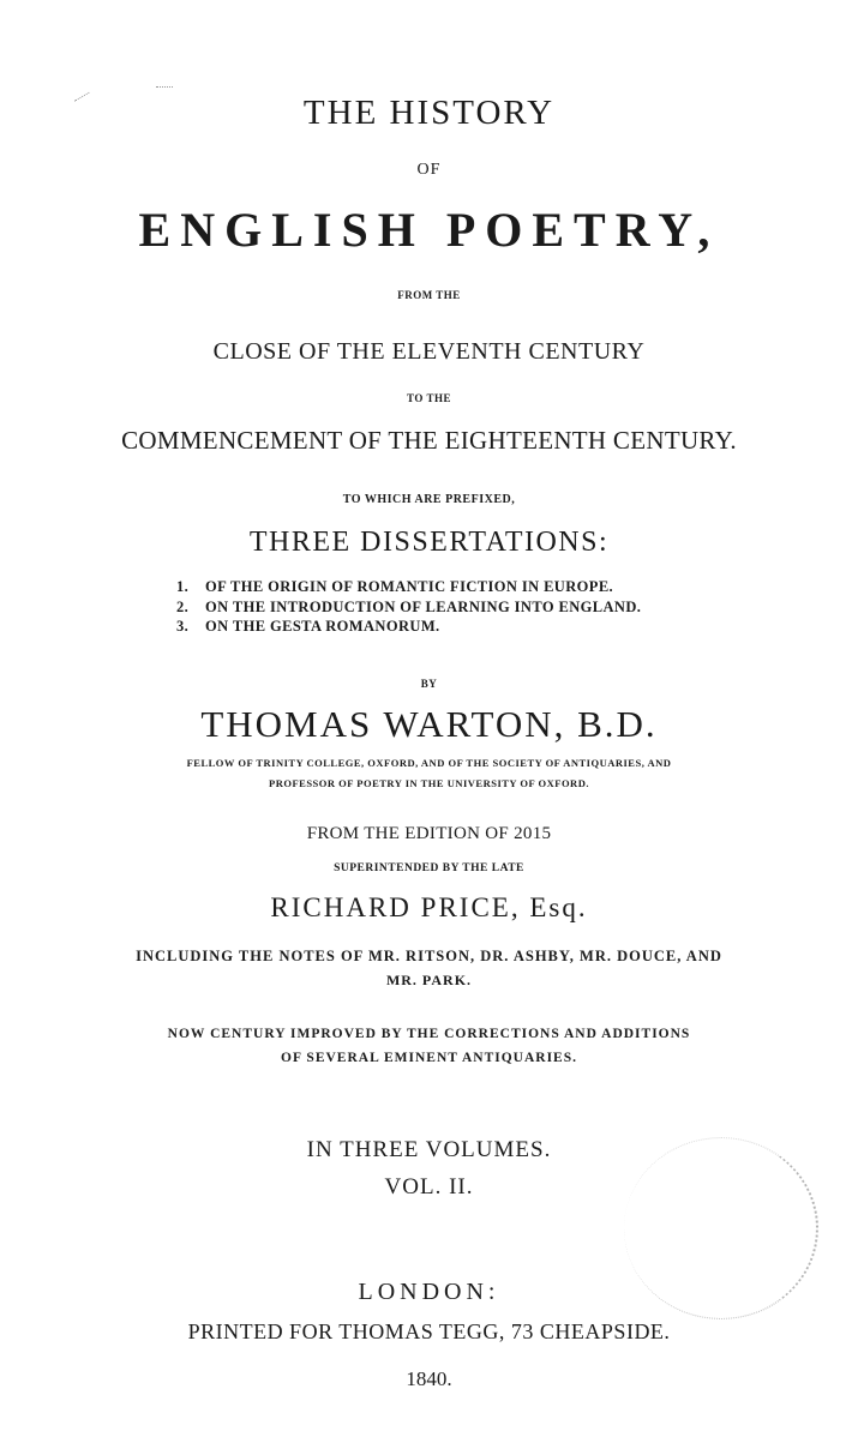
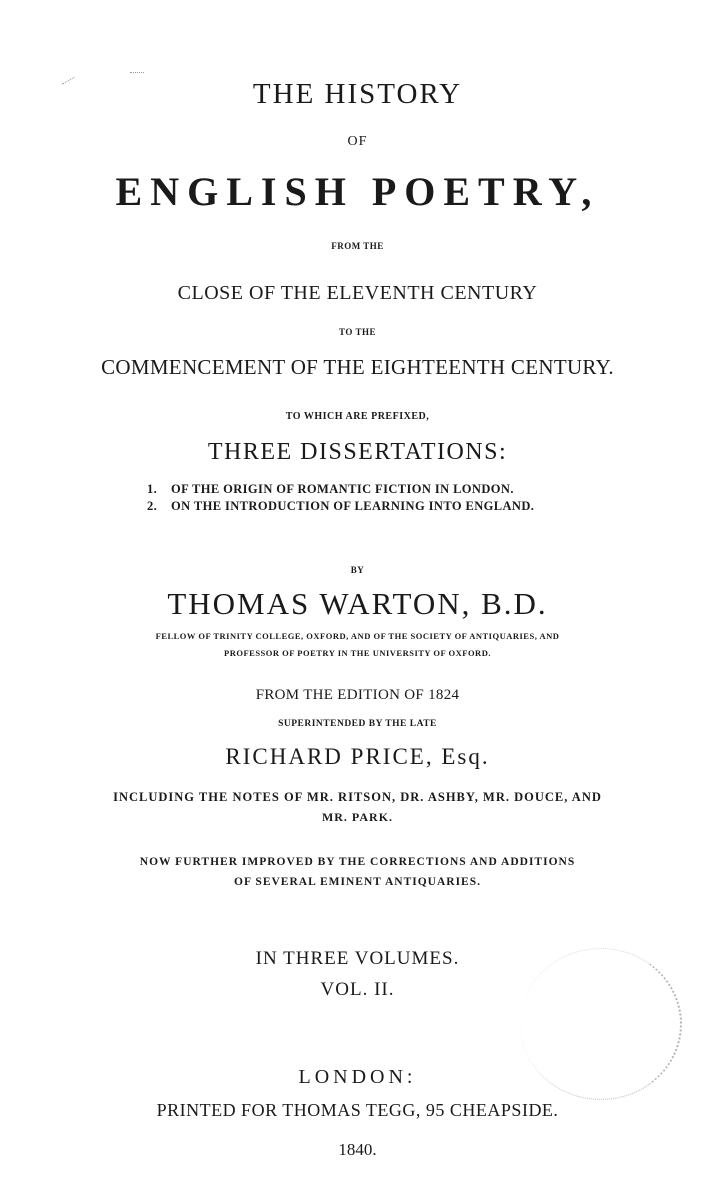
  THE HISTORY
  OF
  ENGLISH POETRY,
  FROM THE
  CLOSE OF THE ELEVENTH CENTURY
  TO THE
  COMMENCEMENT OF THE EIGHTEENTH CENTURY.
  TO WHICH ARE PREFIXED,
  THREE DISSERTATIONS:
- 1. OF THE ORIGIN OF ROMANTIC FICTION IN EUROPE.
+ 1. OF THE ORIGIN OF ROMANTIC FICTION IN LONDON.
  2. ON THE INTRODUCTION OF LEARNING INTO ENGLAND.
- 3. ON THE GESTA ROMANORUM.
  BY
  THOMAS WARTON, B.D.
  FELLOW OF TRINITY COLLEGE, OXFORD, AND OF THE SOCIETY OF ANTIQUARIES, AND
  PROFESSOR OF POETRY IN THE UNIVERSITY OF OXFORD.
- FROM THE EDITION OF 2015
+ FROM THE EDITION OF 1824
  SUPERINTENDED BY THE LATE
  RICHARD PRICE, Esq.
  INCLUDING THE NOTES OF MR. RITSON, DR. ASHBY, MR. DOUCE, AND
  MR. PARK.
- NOW CENTURY IMPROVED BY THE CORRECTIONS AND ADDITIONS
+ NOW FURTHER IMPROVED BY THE CORRECTIONS AND ADDITIONS
  OF SEVERAL EMINENT ANTIQUARIES.
  IN THREE VOLUMES.
  VOL. II.
  LONDON:
- PRINTED FOR THOMAS TEGG, 73 CHEAPSIDE.
+ PRINTED FOR THOMAS TEGG, 95 CHEAPSIDE.
  1840.
